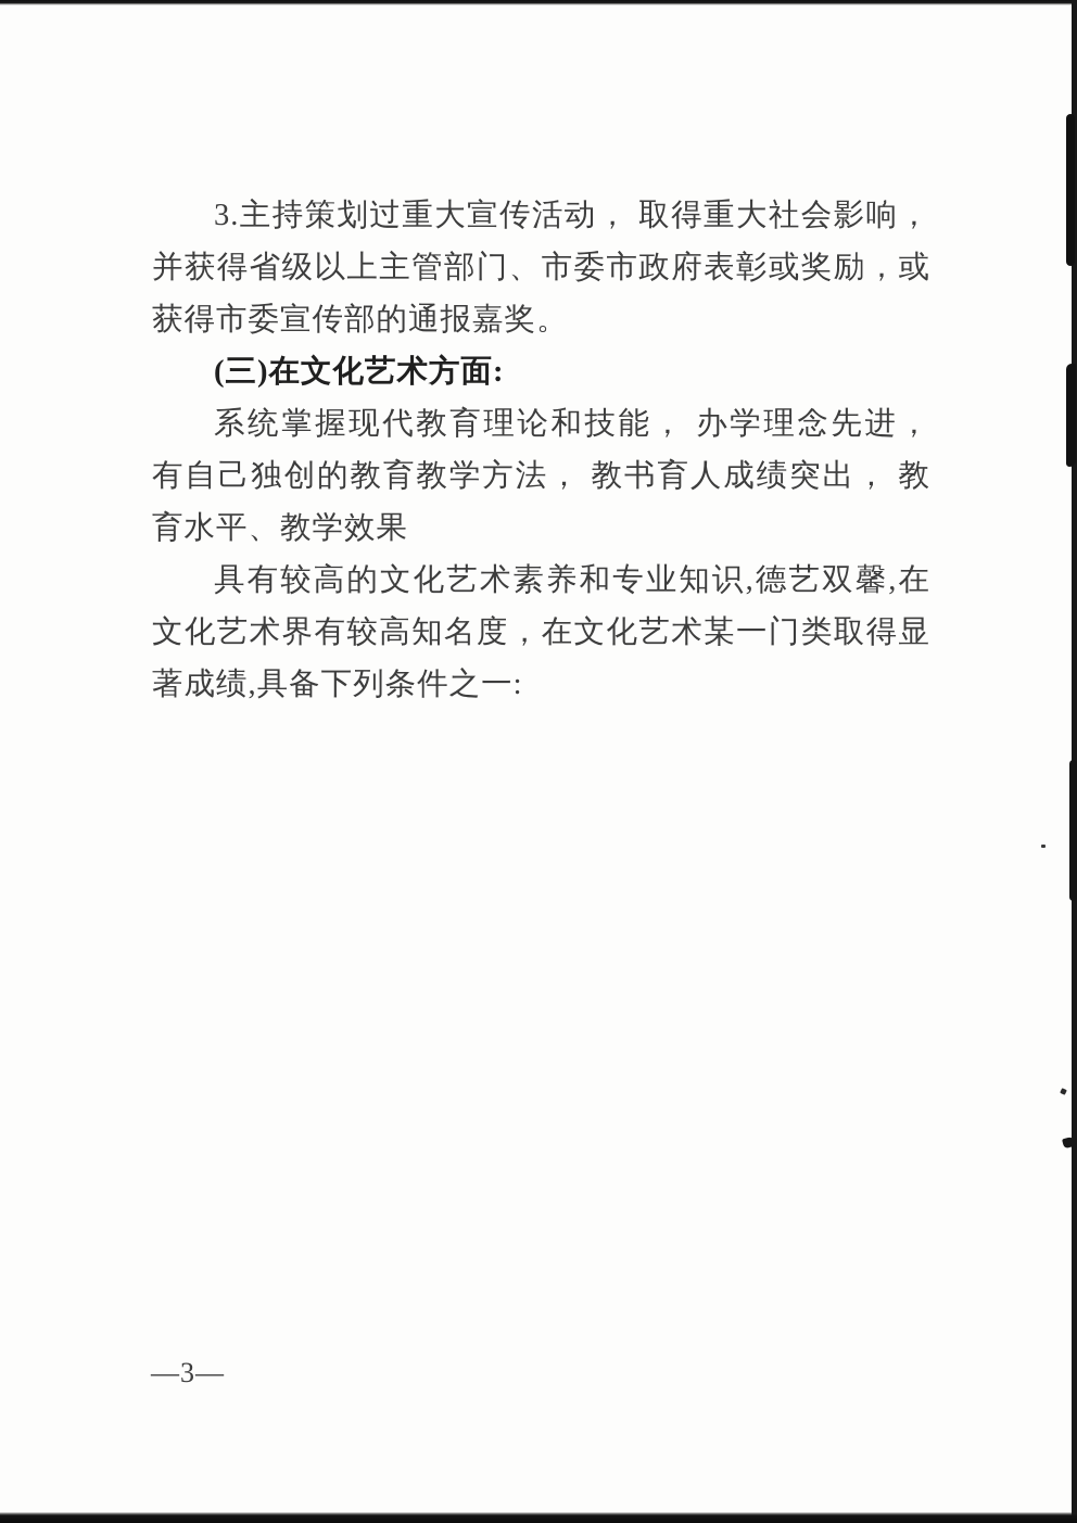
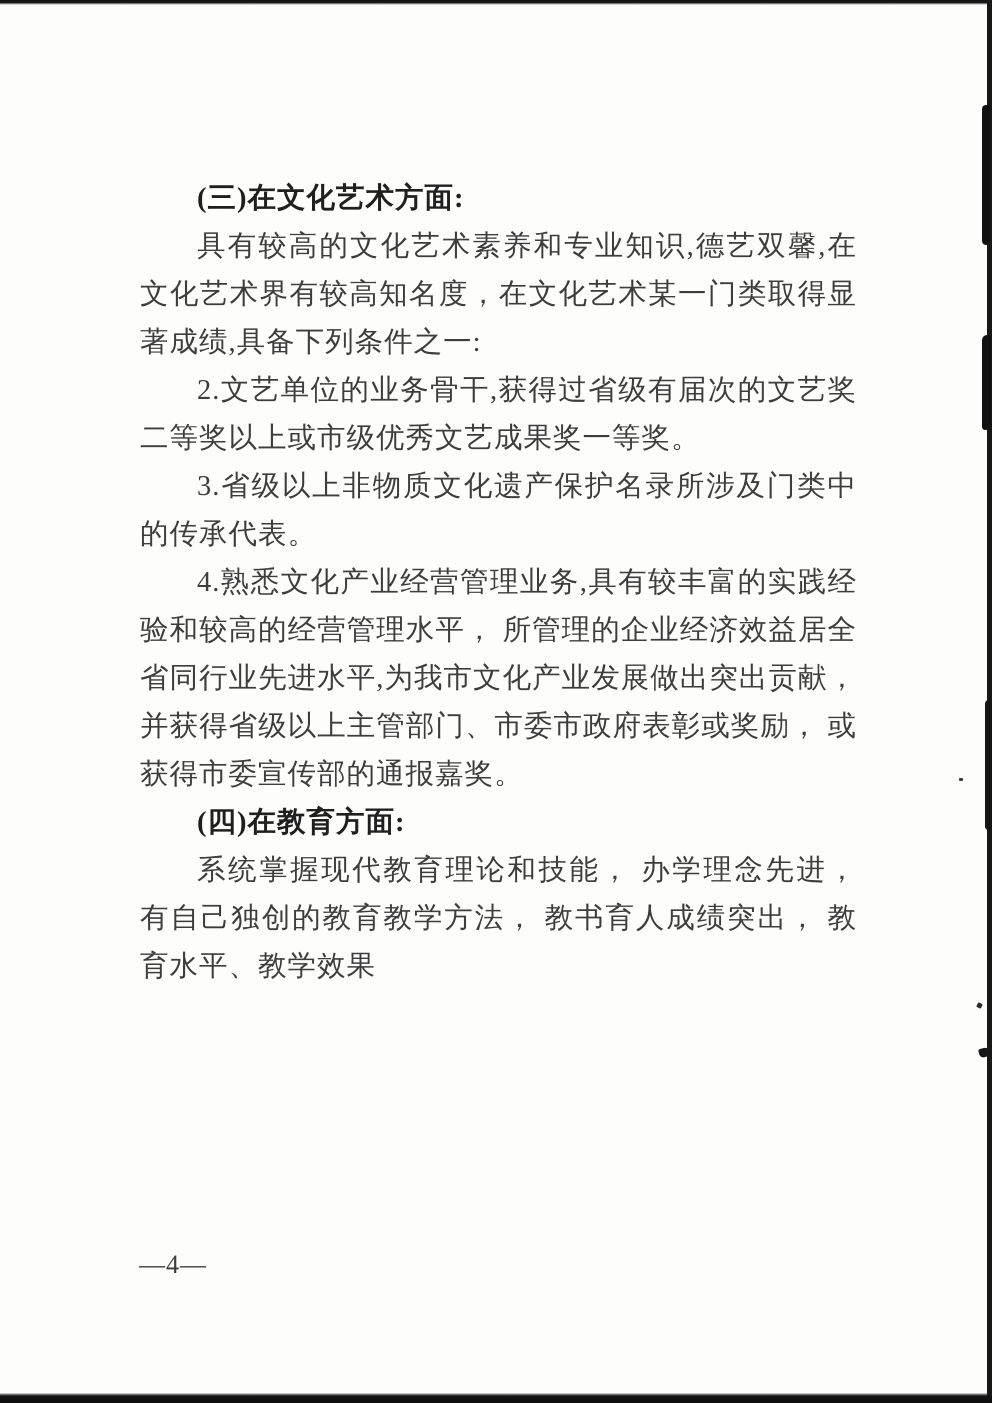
- 3.主持策划过重大宣传活动， 取得重大社会影响， 并获得省级以上主管部门、市委市政府表彰或奖励，或获得市委宣传部的通报嘉奖。
  (三)在文化艺术方面:
- 系统掌握现代教育理论和技能， 办学理念先进， 有自己独创的教育教学方法， 教书育人成绩突出， 教育水平、教学效果
+ 具有较高的文化艺术素养和专业知识,德艺双馨,在文化艺术界有较高知名度，在文化艺术某一门类取得显著成绩,具备下列条件之一:
+ 2.文艺单位的业务骨干,获得过省级有届次的文艺奖二等奖以上或市级优秀文艺成果奖一等奖。
+ 3.省级以上非物质文化遗产保护名录所涉及门类中的传承代表。
+ 4.熟悉文化产业经营管理业务,具有较丰富的实践经验和较高的经营管理水平， 所管理的企业经济效益居全省同行业先进水平,为我市文化产业发展做出突出贡献， 并获得省级以上主管部门、市委市政府表彰或奖励， 或获得市委宣传部的通报嘉奖。
+ (四)在教育方面:
- 具有较高的文化艺术素养和专业知识,德艺双馨,在文化艺术界有较高知名度，在文化艺术某一门类取得显著成绩,具备下列条件之一:
+ 系统掌握现代教育理论和技能， 办学理念先进， 有自己独创的教育教学方法， 教书育人成绩突出， 教育水平、教学效果
- —3—
+ —4—
